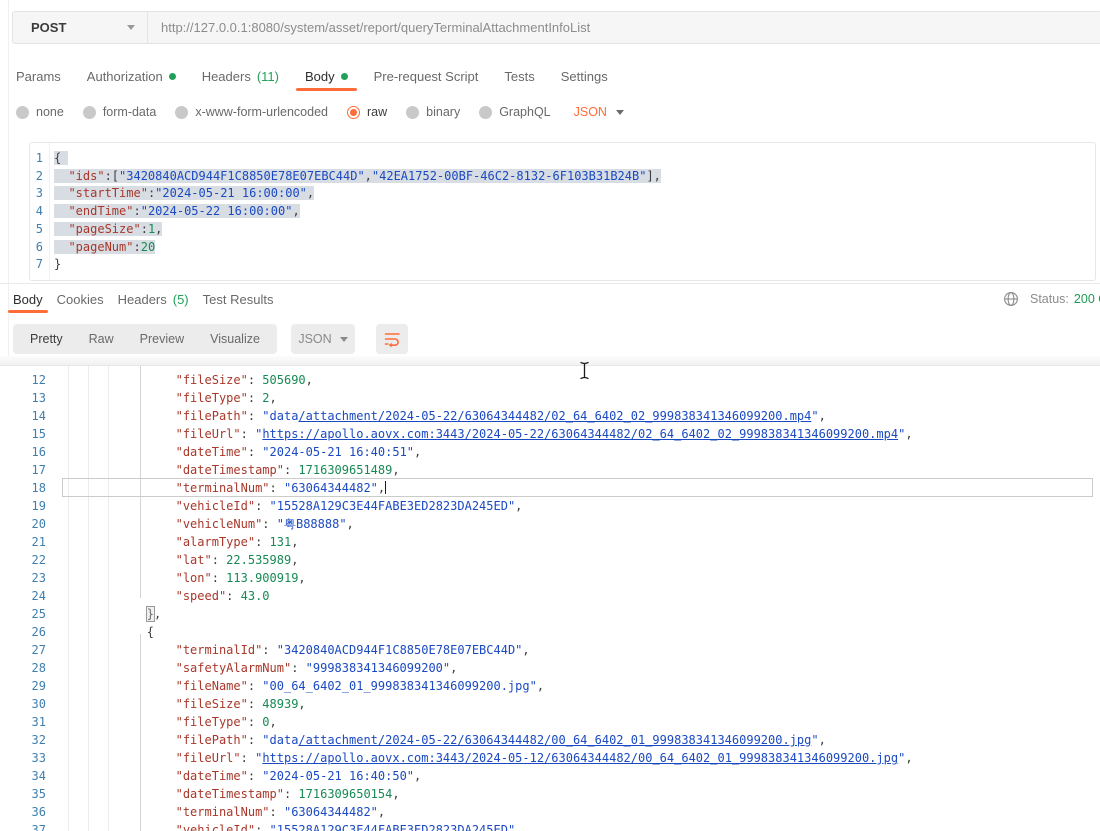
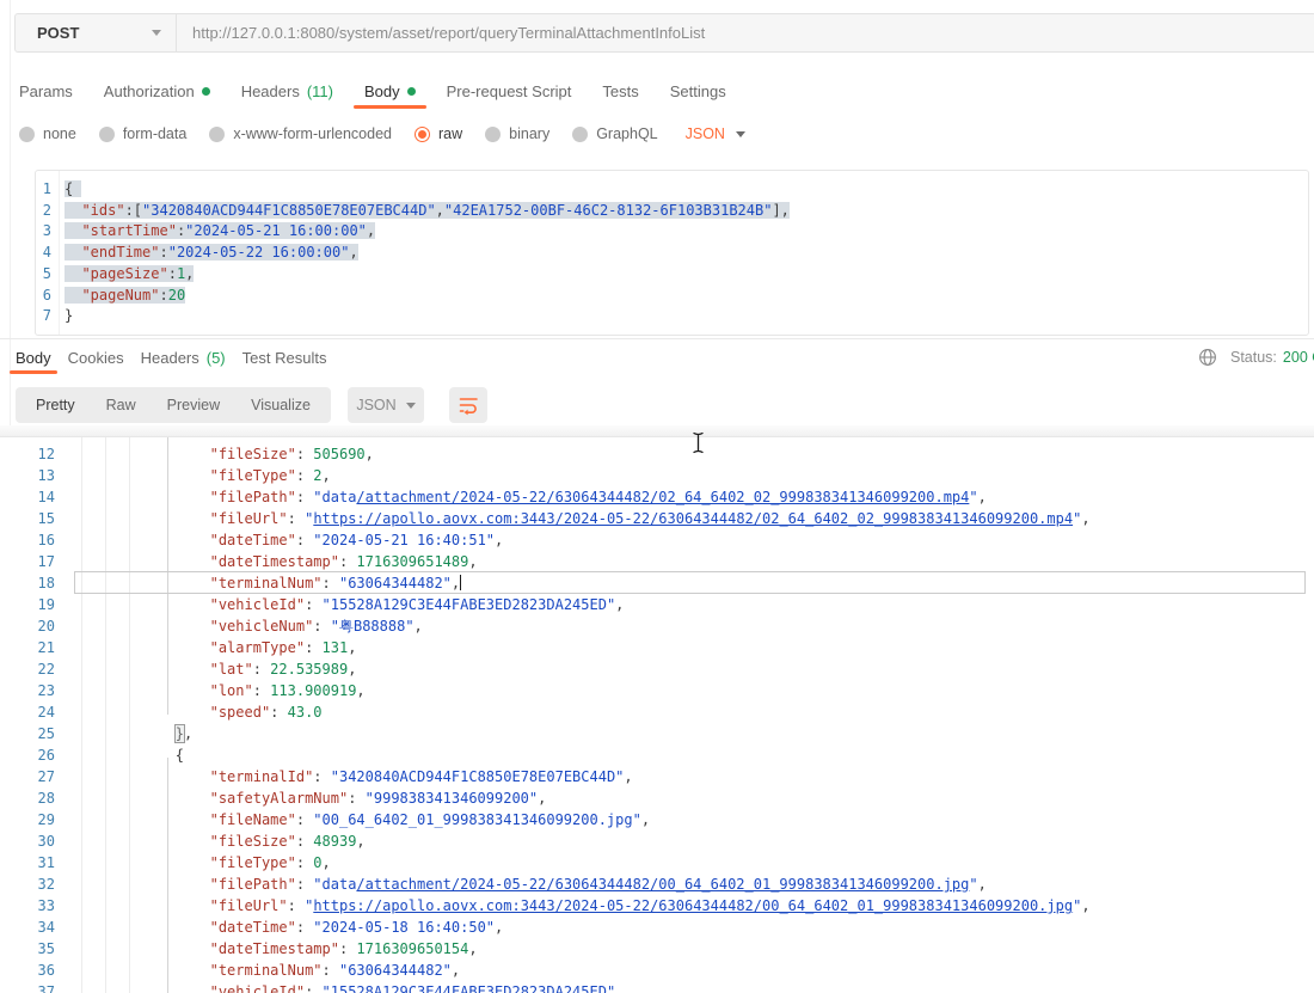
  POST
  http://127.0.0.1:8080/system/asset/report/queryTerminalAttachmentInfoList
  Params
  Authorization
  Headers
  (11)
  Body
  Pre-request Script
  Tests
  Settings
  none
  form-data
  x-www-form-urlencoded
  raw
  binary
  GraphQL
  JSON
  1
  {
  2
  "ids":["3420840ACD944F1C8850E78E07EBC44D","42EA1752-00BF-46C2-8132-6F103B31B24B"],
  3
  "startTime":"2024-05-21 16:00:00",
  4
  "endTime":"2024-05-22 16:00:00",
  5
  "pageSize":1,
  6
  "pageNum":20
  7
  }
  Body
  Cookies
  Headers
  (5)
  Test Results
  Status:
  Pretty
  Raw
  Preview
  Visualize
  JSON
  12
  "fileSize": 505690,
  13
  "fileType": 2,
  14
  "filePath": "data/attachment/2024-05-22/63064344482/02_64_6402_02_999838341346099200.mp4",
  15
  "fileUrl": "https://apollo.aovx.com:3443/2024-05-22/63064344482/02_64_6402_02_999838341346099200.mp4",
  16
  "dateTime": "2024-05-21 16:40:51",
  17
  "dateTimestamp": 1716309651489,
  18
  "terminalNum": "63064344482",
  19
  "vehicleId": "15528A129C3E44FABE3ED2823DA245ED",
  20
  "vehicleNum": "粤B88888",
  21
  "alarmType": 131,
  22
  "lat": 22.535989,
  23
  "lon": 113.900919,
  24
  "speed": 43.0
  25
  },
  26
  {
  27
  "terminalId": "3420840ACD944F1C8850E78E07EBC44D",
  28
  "safetyAlarmNum": "999838341346099200",
  29
  "fileName": "00_64_6402_01_999838341346099200.jpg",
  30
  "fileSize": 48939,
  31
  "fileType": 0,
  32
  "filePath": "data/attachment/2024-05-22/63064344482/00_64_6402_01_999838341346099200.jpg",
  33
- "fileUrl": "https://apollo.aovx.com:3443/2024-05-12/63064344482/00_64_6402_01_999838341346099200.jpg",
+ "fileUrl": "https://apollo.aovx.com:3443/2024-05-22/63064344482/00_64_6402_01_999838341346099200.jpg",
  34
- "dateTime": "2024-05-21 16:40:50",
+ "dateTime": "2024-05-18 16:40:50",
  35
  "dateTimestamp": 1716309650154,
  36
  "terminalNum": "63064344482",
  37
  "vehicleId": "15528A129C3E44FABE3ED2823DA245ED"
